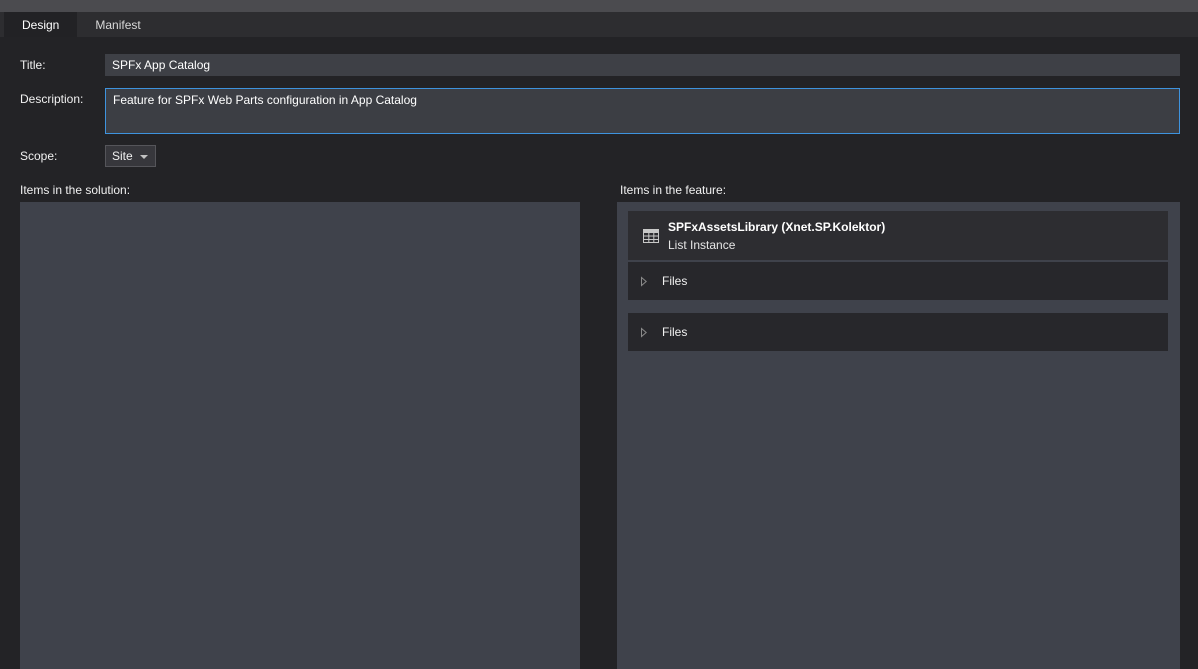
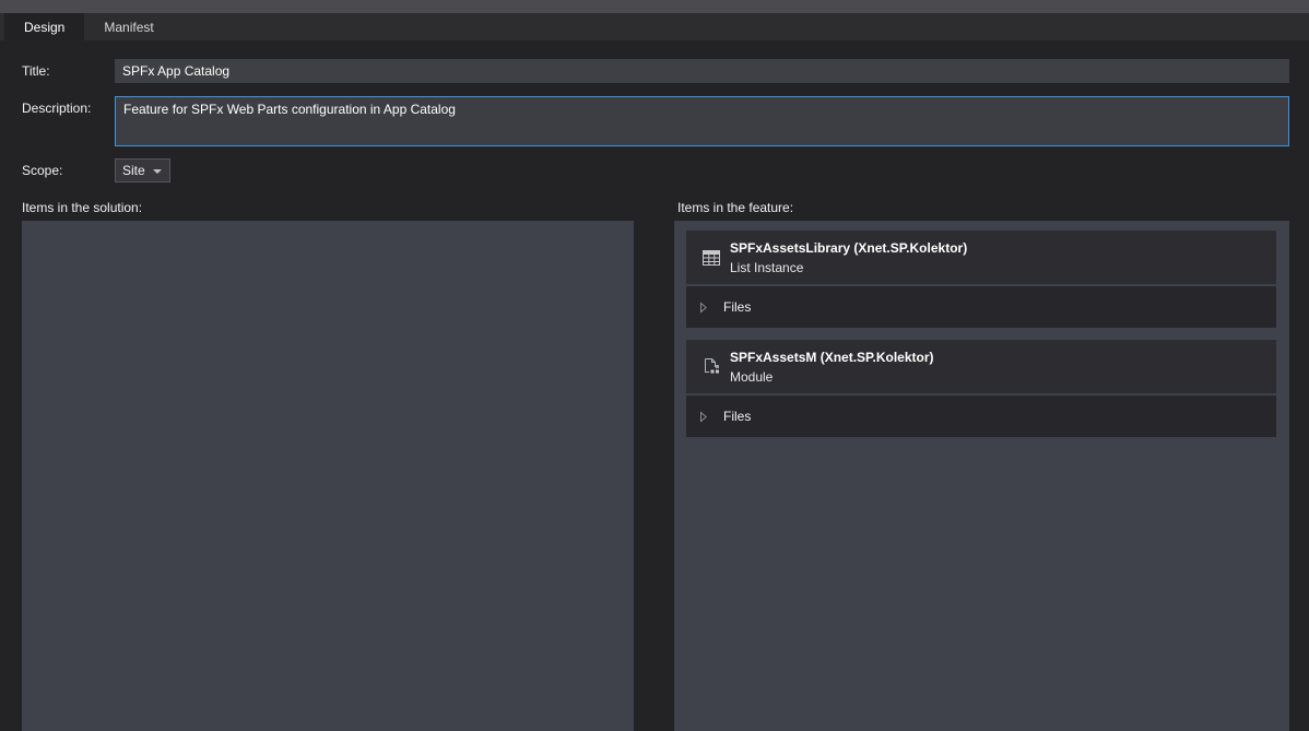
  Design
  Manifest
  Title:
  SPFx App Catalog
  Description:
  Feature for SPFx Web Parts configuration in App Catalog
  Scope:
  Site
  Items in the solution:
  Items in the feature:
  SPFxAssetsLibrary (Xnet.SP.Kolektor)
  List Instance
  Files
+ SPFxAssetsM (Xnet.SP.Kolektor)
+ Module
  Files
